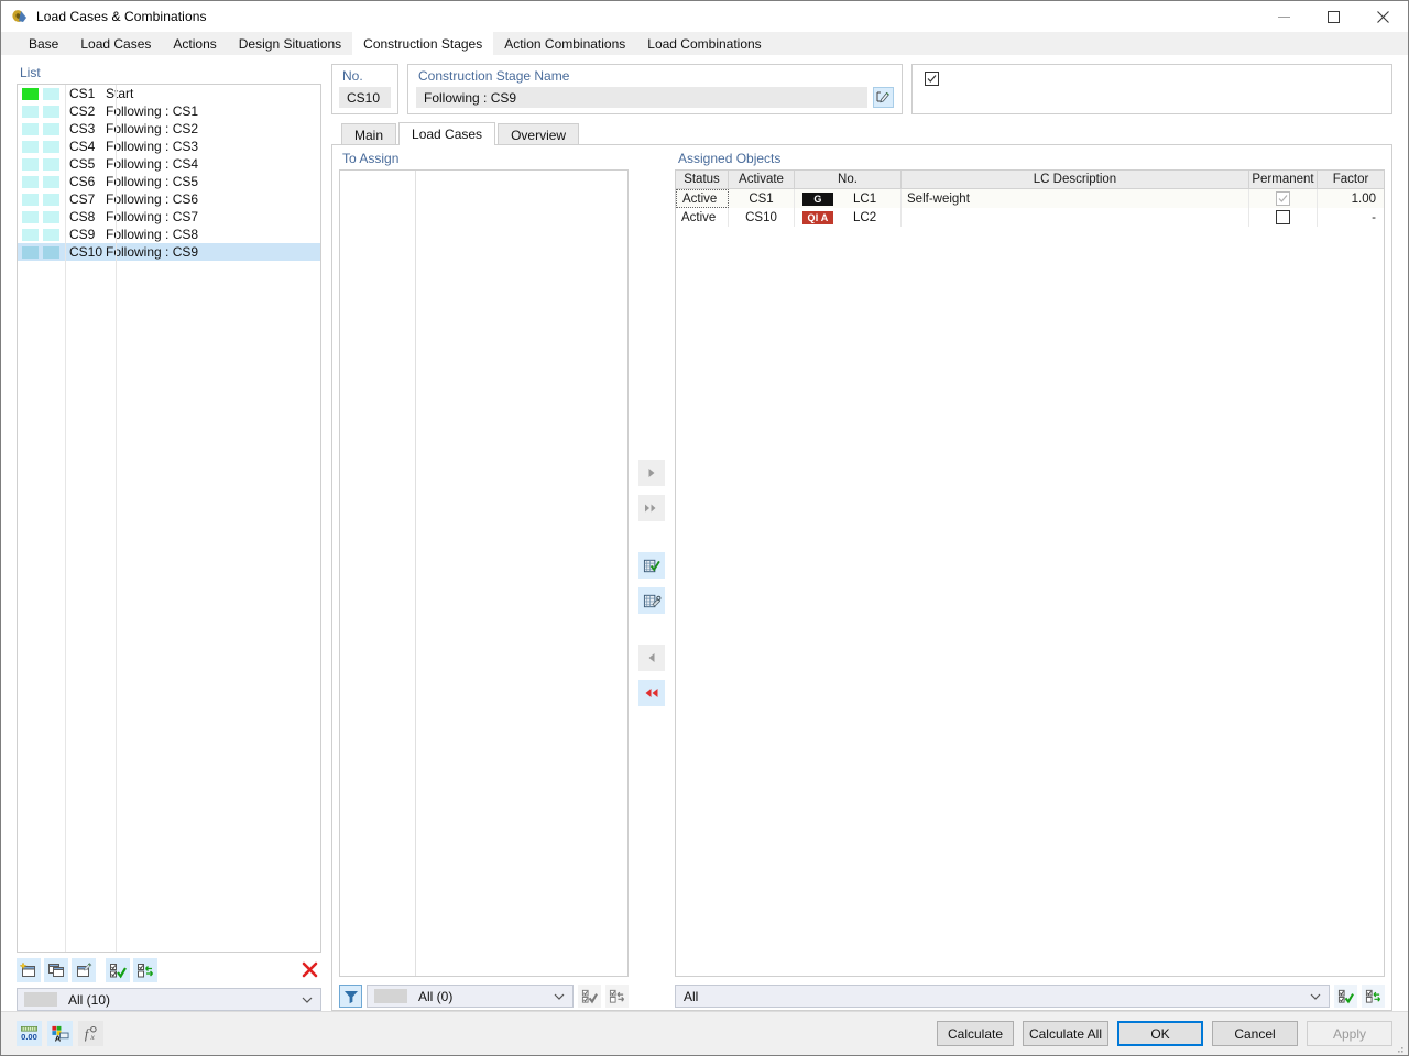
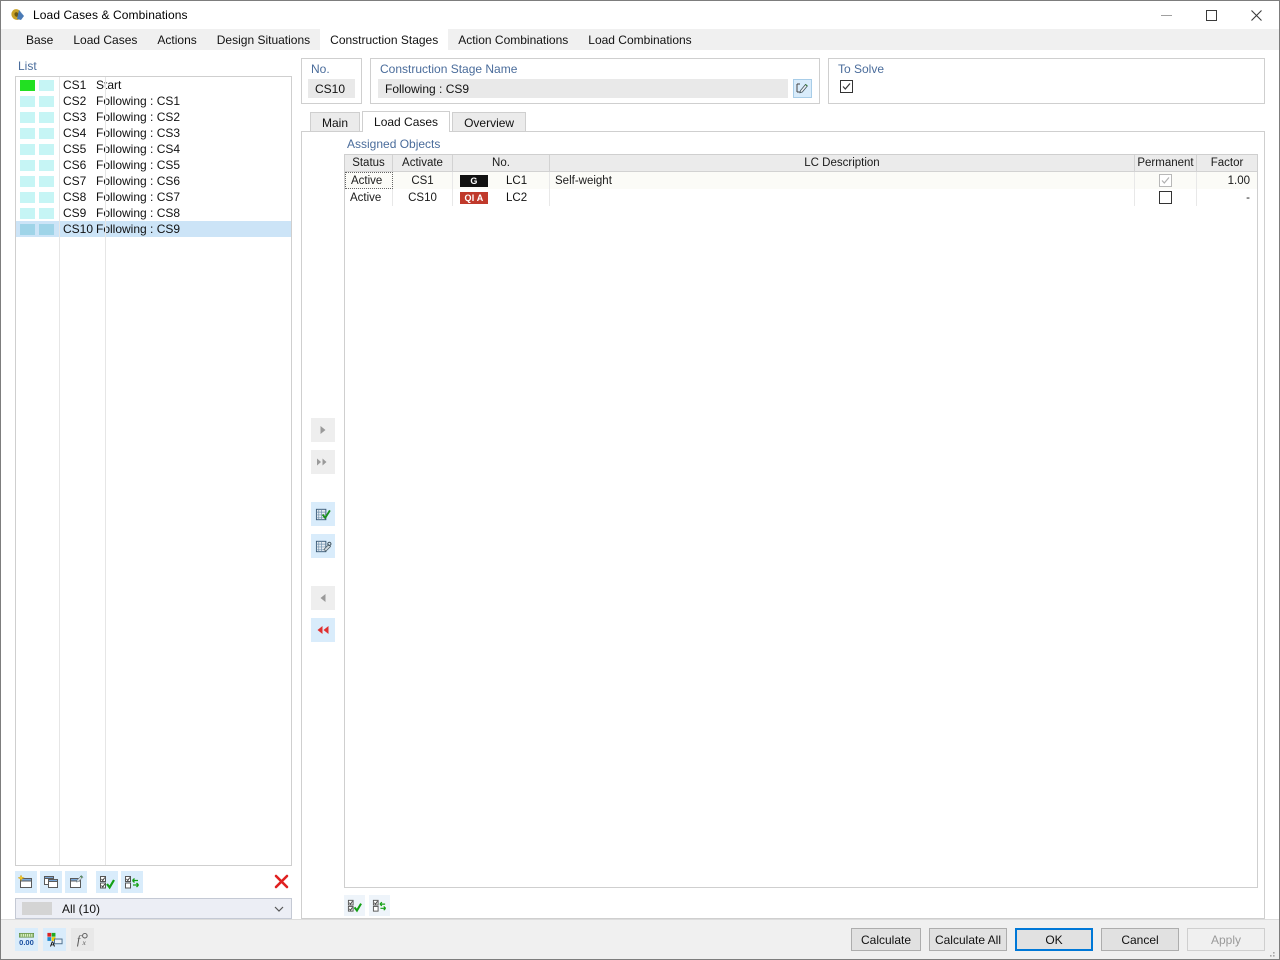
  Load Cases & Combinations
  Base
  Load Cases
  Actions
  Design Situations
  Construction Stages
  Action Combinations
  Load Combinations
  List
  CS1
  Sart
  CS2
  Following : CS1
  CS3
  Following : CS2
  CS4
  Following : CS3
  CS5
  Following : CS4
  CS6
  Following : CS5
  CS7
  Following : CS6
  CS8
  Following : CS7
  CS9
  Following : CS8
  CS10
  Following : CS9
  All (10)
  No.
  CS10
  Construction Stage Name
  Following : CS9
+ To Solve
  Main
  Load Cases
  Overview
- To Assign
- All (0)
  Assigned Objects
  Status
  Activate
  No.
  LC Description
  Permanent
  Factor
  Active
  CS1
  G
  LC1
  Self-weight
  1.00
  Active
  CS10
  QI A
  LC2
  -
- All
  0.00
  A
  f
  x
  Calculate
  Calculate All
  OK
  Cancel
  Apply
